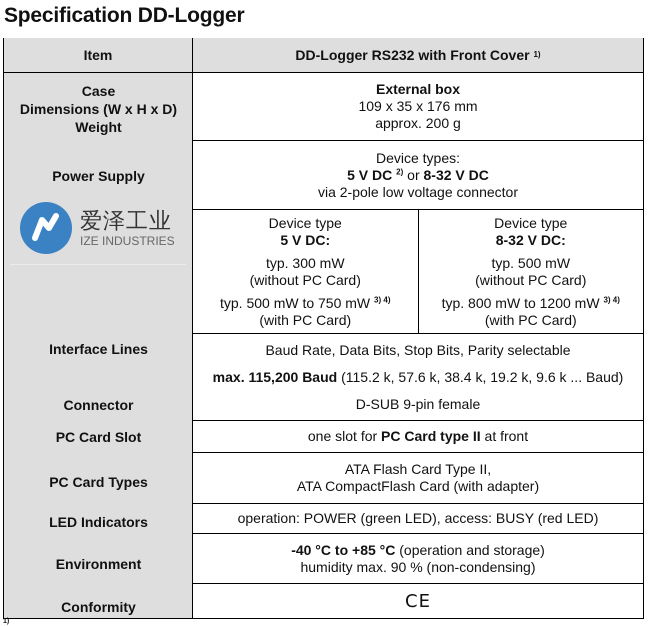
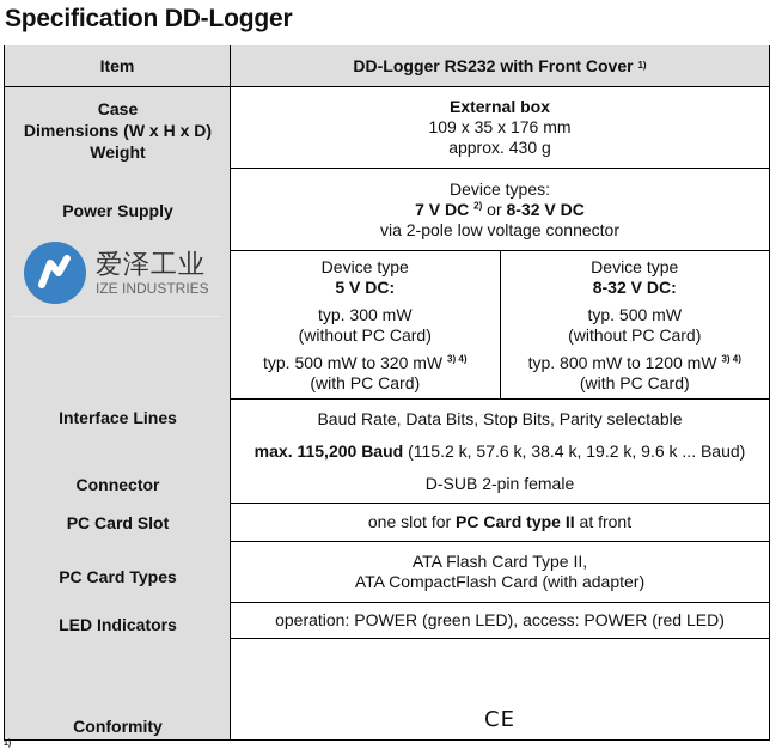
  Specification DD-Logger
  Item
  DD-Logger RS232 with Front Cover
  1)
  Case
  Dimensions (W x H x D)
  Weight
  External box
  109 x 35 x 176 mm
- approx. 200 g
+ approx. 430 g
  Power Supply
  Device types:
- 5 V DC 2) or 8-32 V DC
+ 7 V DC 2) or 8-32 V DC
  via 2-pole low voltage connector
  爱泽工业
  IZE INDUSTRIES
  Device type
  5 V DC:
  typ. 300 mW
  (without PC Card)
- typ. 500 mW to 750 mW 3) 4)
+ typ. 500 mW to 320 mW 3) 4)
  (with PC Card)
  Device type
  8-32 V DC:
  typ. 500 mW
  (without PC Card)
  typ. 800 mW to 1200 mW 3) 4)
  (with PC Card)
  Interface Lines
  Connector
  Baud Rate, Data Bits, Stop Bits, Parity selectable
  max. 115,200 Baud (115.2 k, 57.6 k, 38.4 k, 19.2 k, 9.6 k ... Baud)
- D-SUB 9-pin female
+ D-SUB 2-pin female
  PC Card Slot
  one slot for PC Card type II at front
  PC Card Types
  ATA Flash Card Type II,
  ATA CompactFlash Card (with adapter)
  LED Indicators
- operation: POWER (green LED), access: BUSY (red LED)
+ operation: POWER (green LED), access: POWER (red LED)
- Environment
- -40 °C to +85 °C (operation and storage)
- humidity max. 90 % (non-condensing)
  Conformity
  CE
